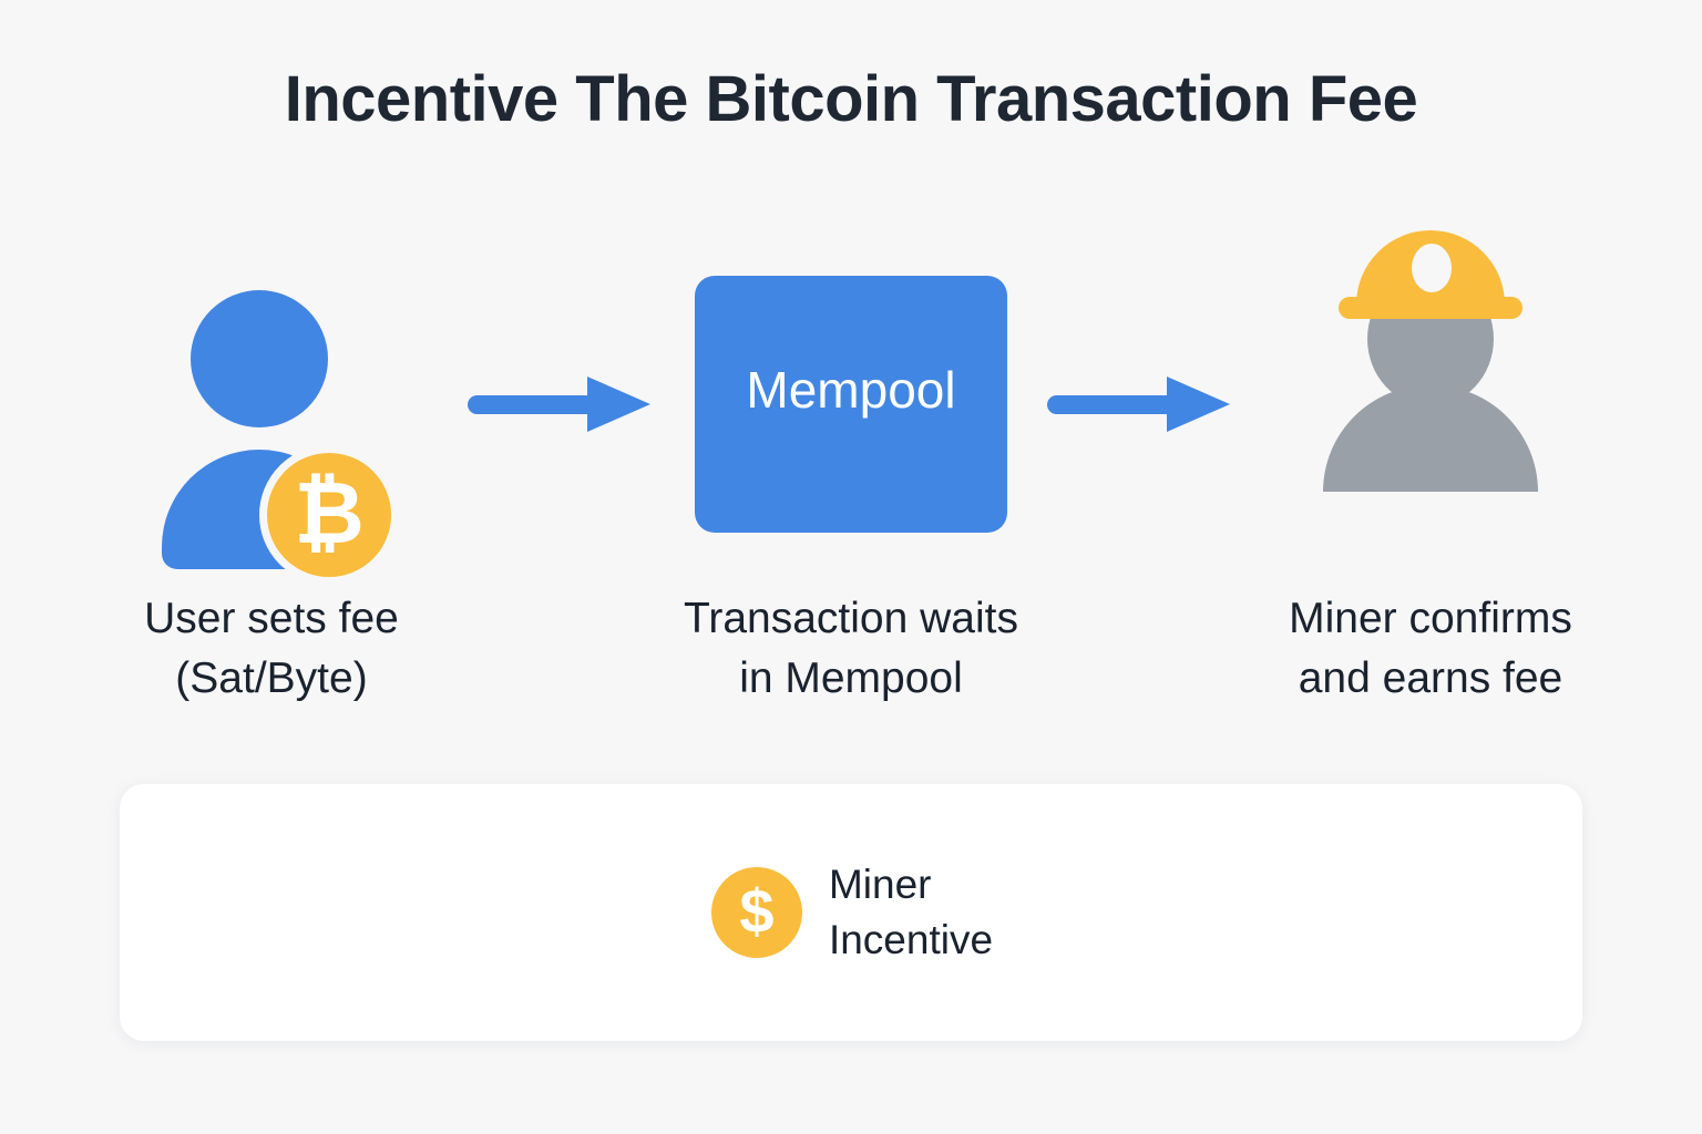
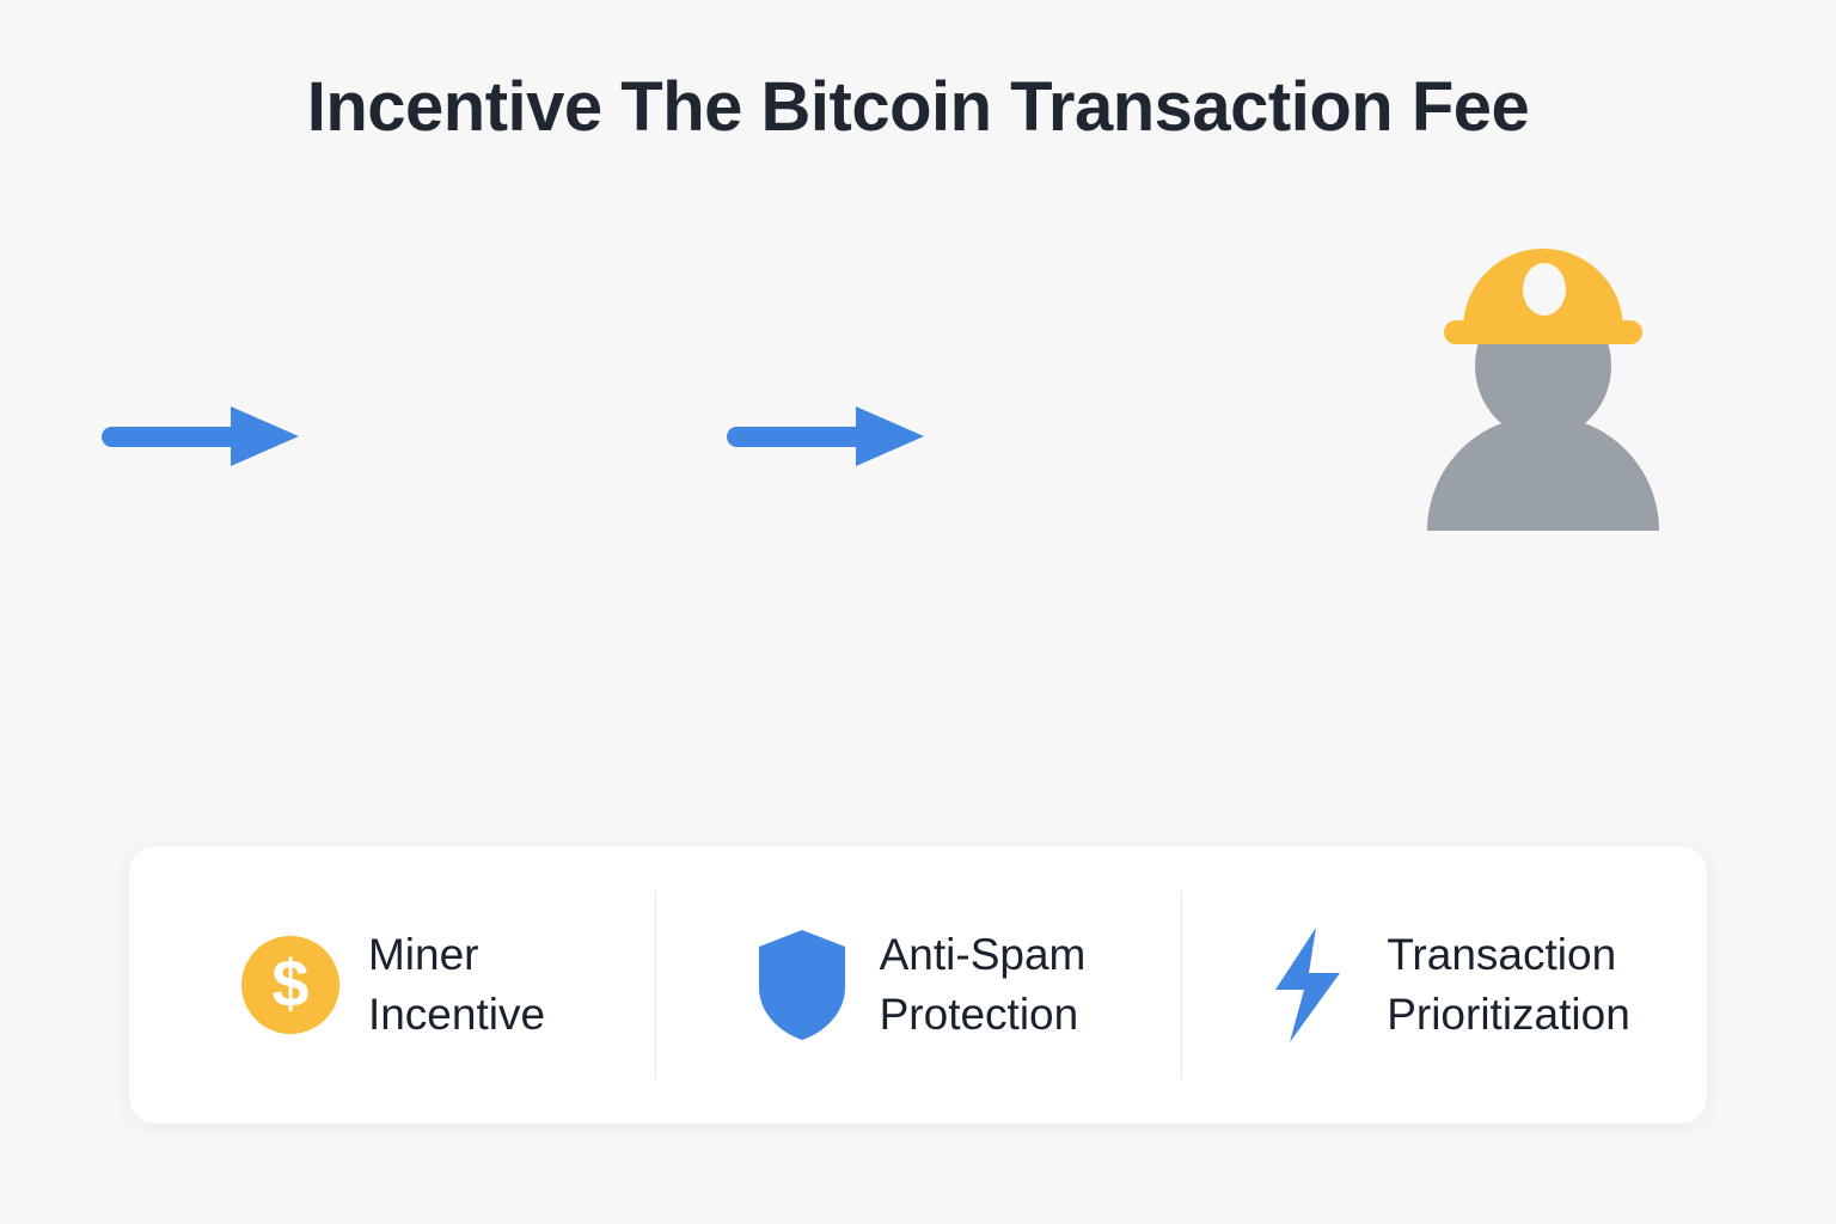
  Incentive The Bitcoin Transaction Fee
- ₿
- User sets fee
- (Sat/Byte)
- Mempool
- Transaction waits
- in Mempool
- Miner confirms
- and earns fee
  $
  Miner
  Incentive
+ Anti-Spam
+ Protection
+ Transaction
+ Prioritization
